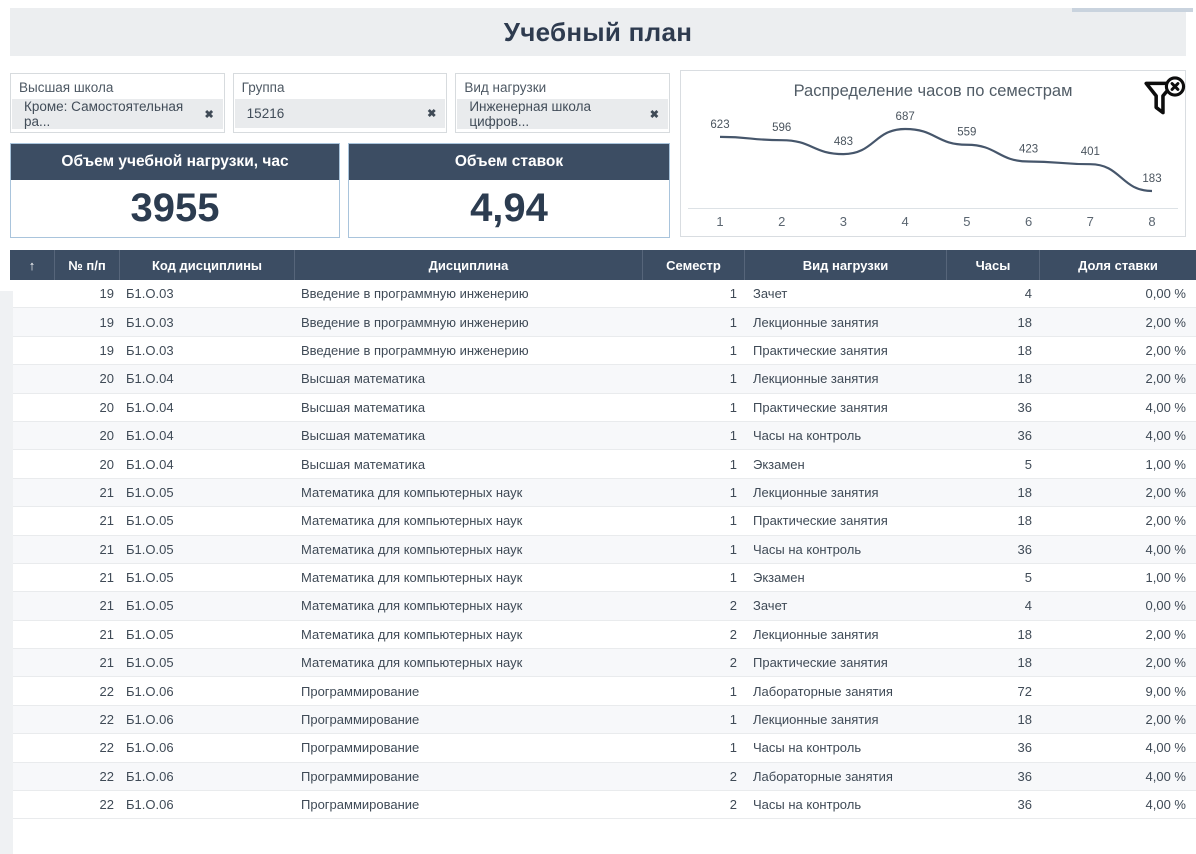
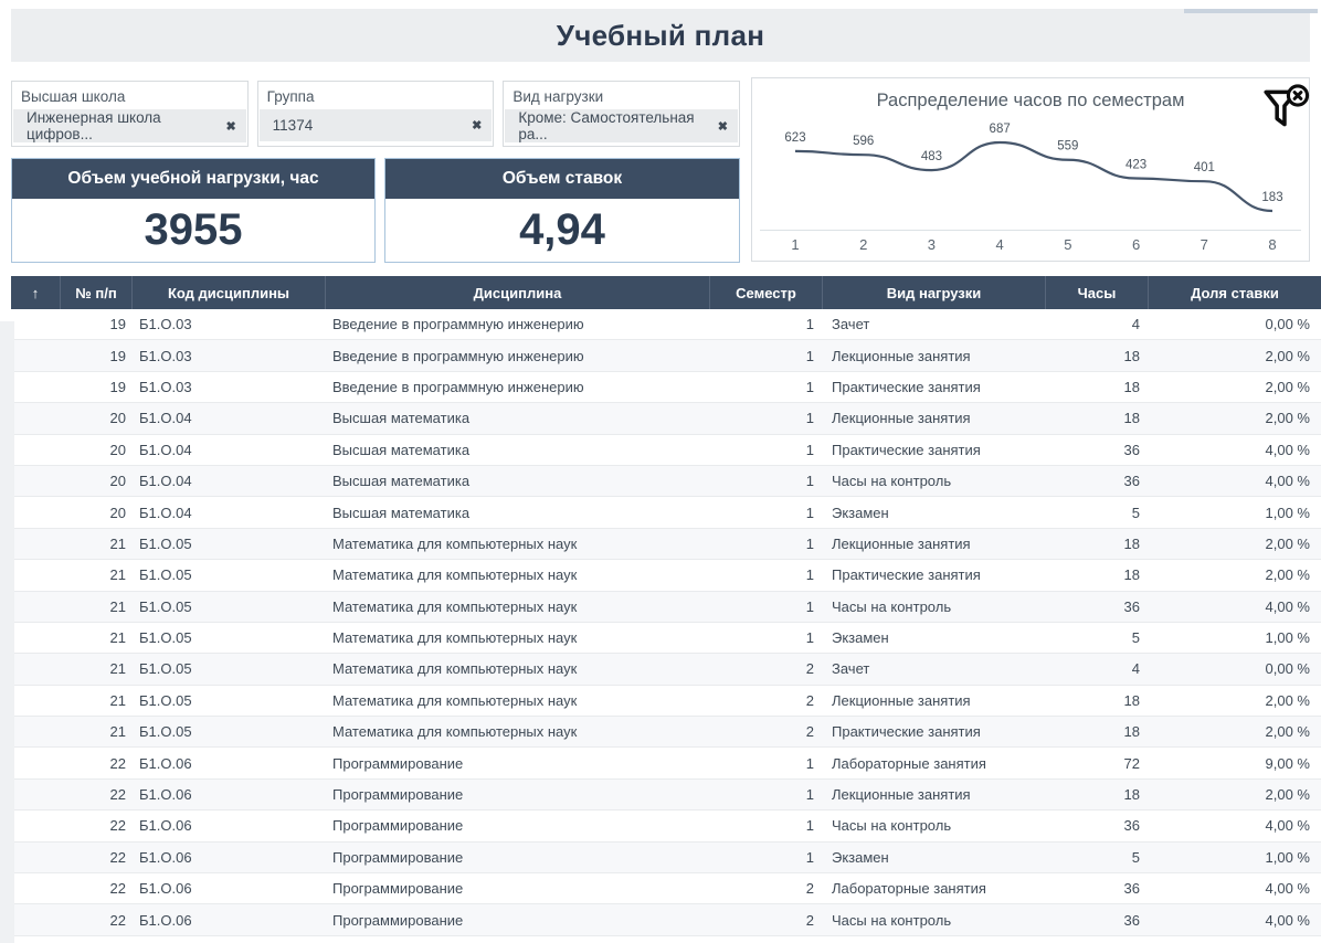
  Учебный план
  Высшая школа
- Кроме: Самостоятельная ра...
+ Инженерная школа цифров...
  ✖
  Группа
- 15216
+ 11374
  ✖
  Вид нагрузки
- Инженерная школа цифров...
+ Кроме: Самостоятельная ра...
  ✖
  Объем учебной нагрузки, час
  3955
  Объем ставок
  4,94
  Распределение часов по семестрам
  623
  596
  483
  687
  559
  423
  401
  183
  1
  2
  3
  4
  5
  6
  7
  8
  ↑	№ п/п	Код дисциплины	Дисциплина	Семестр	Вид нагрузки	Часы	Доля ставки
  	19	Б1.О.03	Введение в программную инженерию	1	Зачет	4	0,00 %
  	19	Б1.О.03	Введение в программную инженерию	1	Лекционные занятия	18	2,00 %
  	19	Б1.О.03	Введение в программную инженерию	1	Практические занятия	18	2,00 %
  	20	Б1.О.04	Высшая математика	1	Лекционные занятия	18	2,00 %
  	20	Б1.О.04	Высшая математика	1	Практические занятия	36	4,00 %
  	20	Б1.О.04	Высшая математика	1	Часы на контроль	36	4,00 %
  	20	Б1.О.04	Высшая математика	1	Экзамен	5	1,00 %
  	21	Б1.О.05	Математика для компьютерных наук	1	Лекционные занятия	18	2,00 %
  	21	Б1.О.05	Математика для компьютерных наук	1	Практические занятия	18	2,00 %
  	21	Б1.О.05	Математика для компьютерных наук	1	Часы на контроль	36	4,00 %
  	21	Б1.О.05	Математика для компьютерных наук	1	Экзамен	5	1,00 %
  	21	Б1.О.05	Математика для компьютерных наук	2	Зачет	4	0,00 %
  	21	Б1.О.05	Математика для компьютерных наук	2	Лекционные занятия	18	2,00 %
  	21	Б1.О.05	Математика для компьютерных наук	2	Практические занятия	18	2,00 %
  	22	Б1.О.06	Программирование	1	Лабораторные занятия	72	9,00 %
  	22	Б1.О.06	Программирование	1	Лекционные занятия	18	2,00 %
  	22	Б1.О.06	Программирование	1	Часы на контроль	36	4,00 %
+ 	22	Б1.О.06	Программирование	1	Экзамен	5	1,00 %
  	22	Б1.О.06	Программирование	2	Лабораторные занятия	36	4,00 %
  	22	Б1.О.06	Программирование	2	Часы на контроль	36	4,00 %
